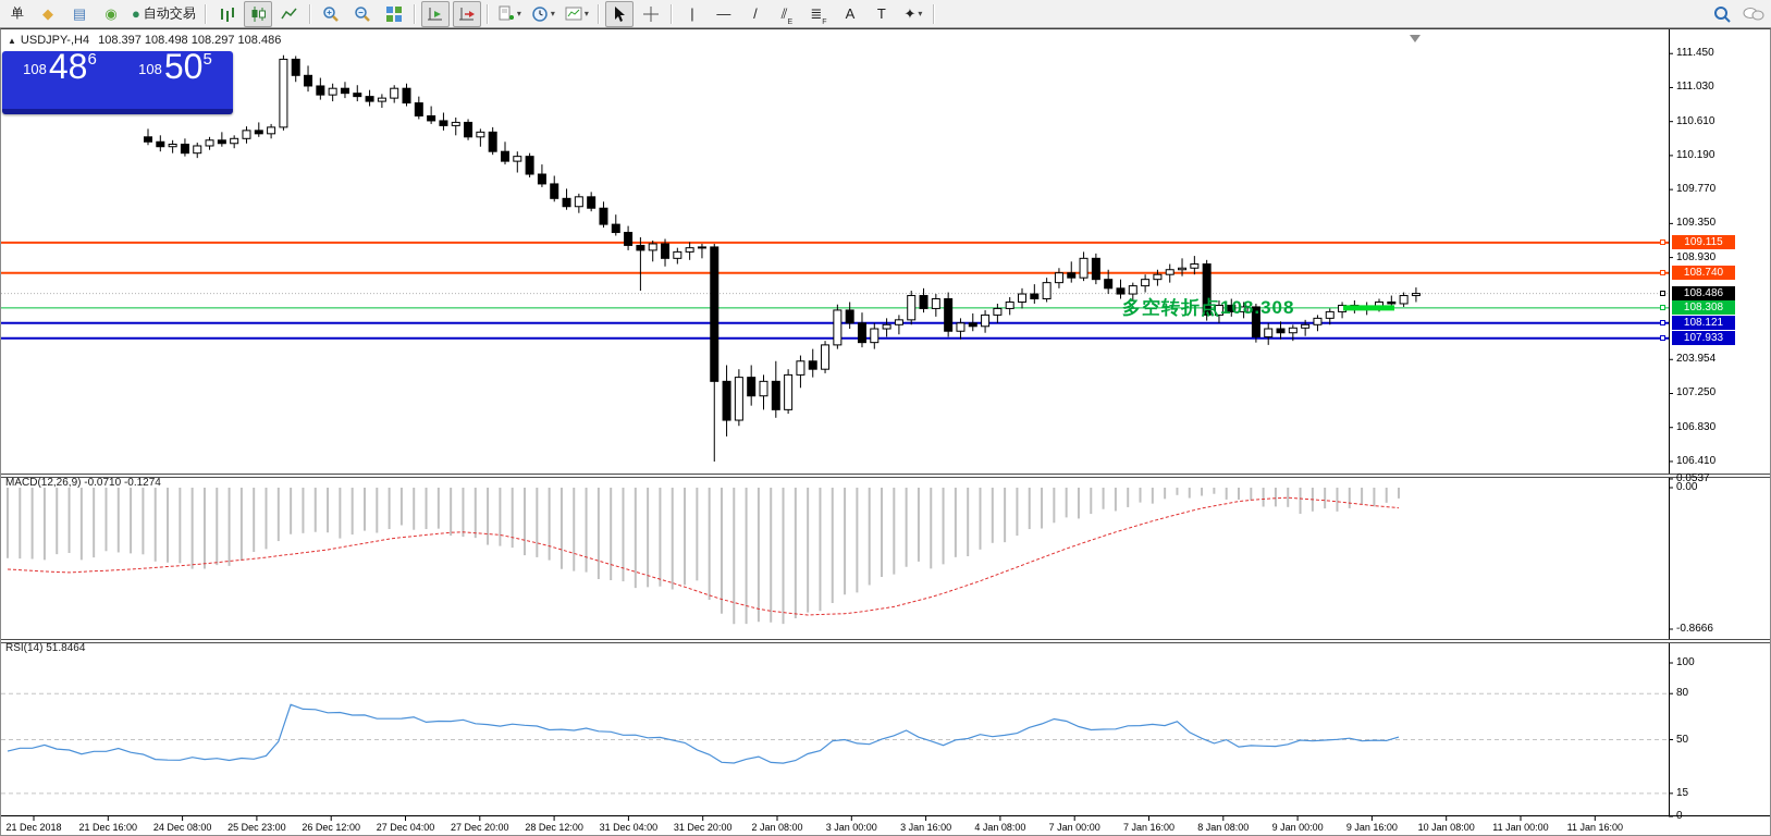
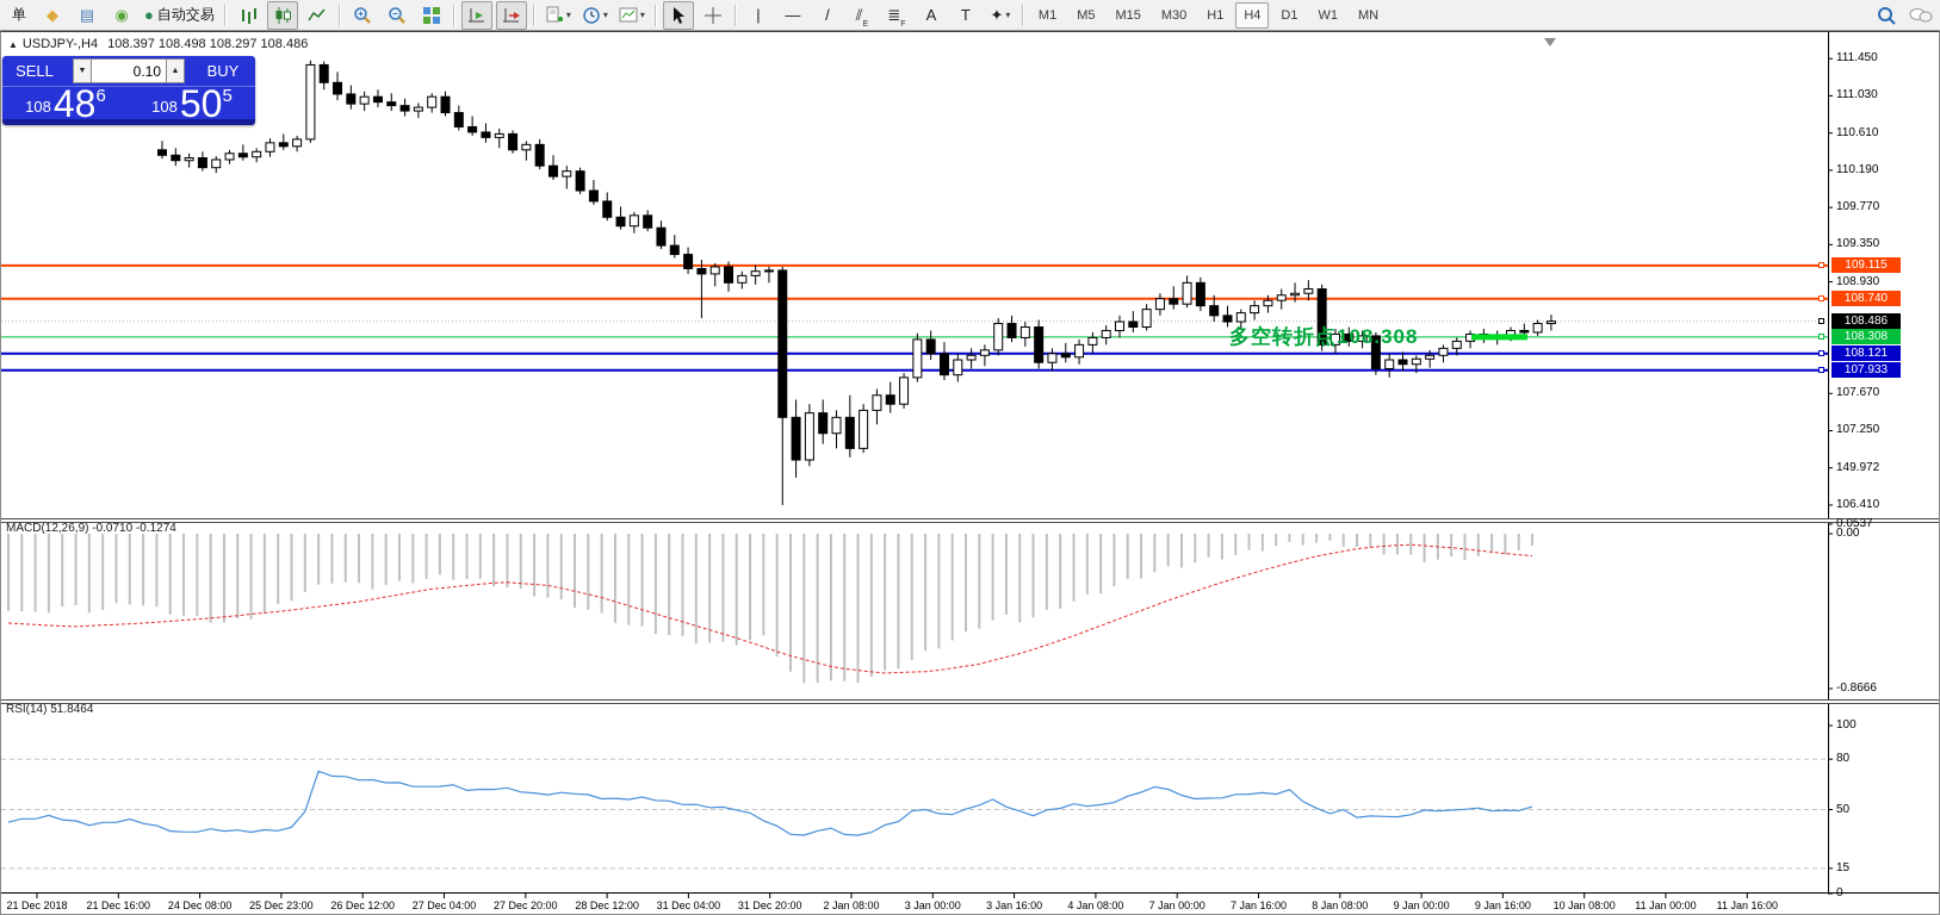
  单
  ◆
  ▤
  ◉
  ●
  自动交易
  ▾
  ▾
  ▾
  |
  —
  /
  ⫽
  ≣
  A
  T
  ✦
  ▾
+ M1
+ M5
+ M15
+ M30
+ H1
+ H4
+ D1
+ W1
+ MN
  ▲ USDJPY-,H4 108.397 108.498 108.297 108.486
  MACD(12,26,9) -0.0710 -0.1274
  RSI(14) 51.8464
  多空转折点108.308
+ SELL
+ 0.10
+ BUY
  108
  48
  6
  108
  50
  5
  111.450
  111.030
  110.610
  110.190
  109.770
  109.350
  108.930
- 203.954
+ 107.670
  107.250
- 106.830
+ 149.972
  106.410
  109.115
  108.740
  108.486
  108.308
  108.121
  107.933
  0.0537
  0.00
  -0.8666
  100
  80
  50
  15
  0
  21 Dec 2018
  21 Dec 16:00
  24 Dec 08:00
  25 Dec 23:00
  26 Dec 12:00
  27 Dec 04:00
  27 Dec 20:00
  28 Dec 12:00
  31 Dec 04:00
  31 Dec 20:00
  2 Jan 08:00
  3 Jan 00:00
  3 Jan 16:00
  4 Jan 08:00
  7 Jan 00:00
  7 Jan 16:00
  8 Jan 08:00
  9 Jan 00:00
  9 Jan 16:00
  10 Jan 08:00
  11 Jan 00:00
  11 Jan 16:00
